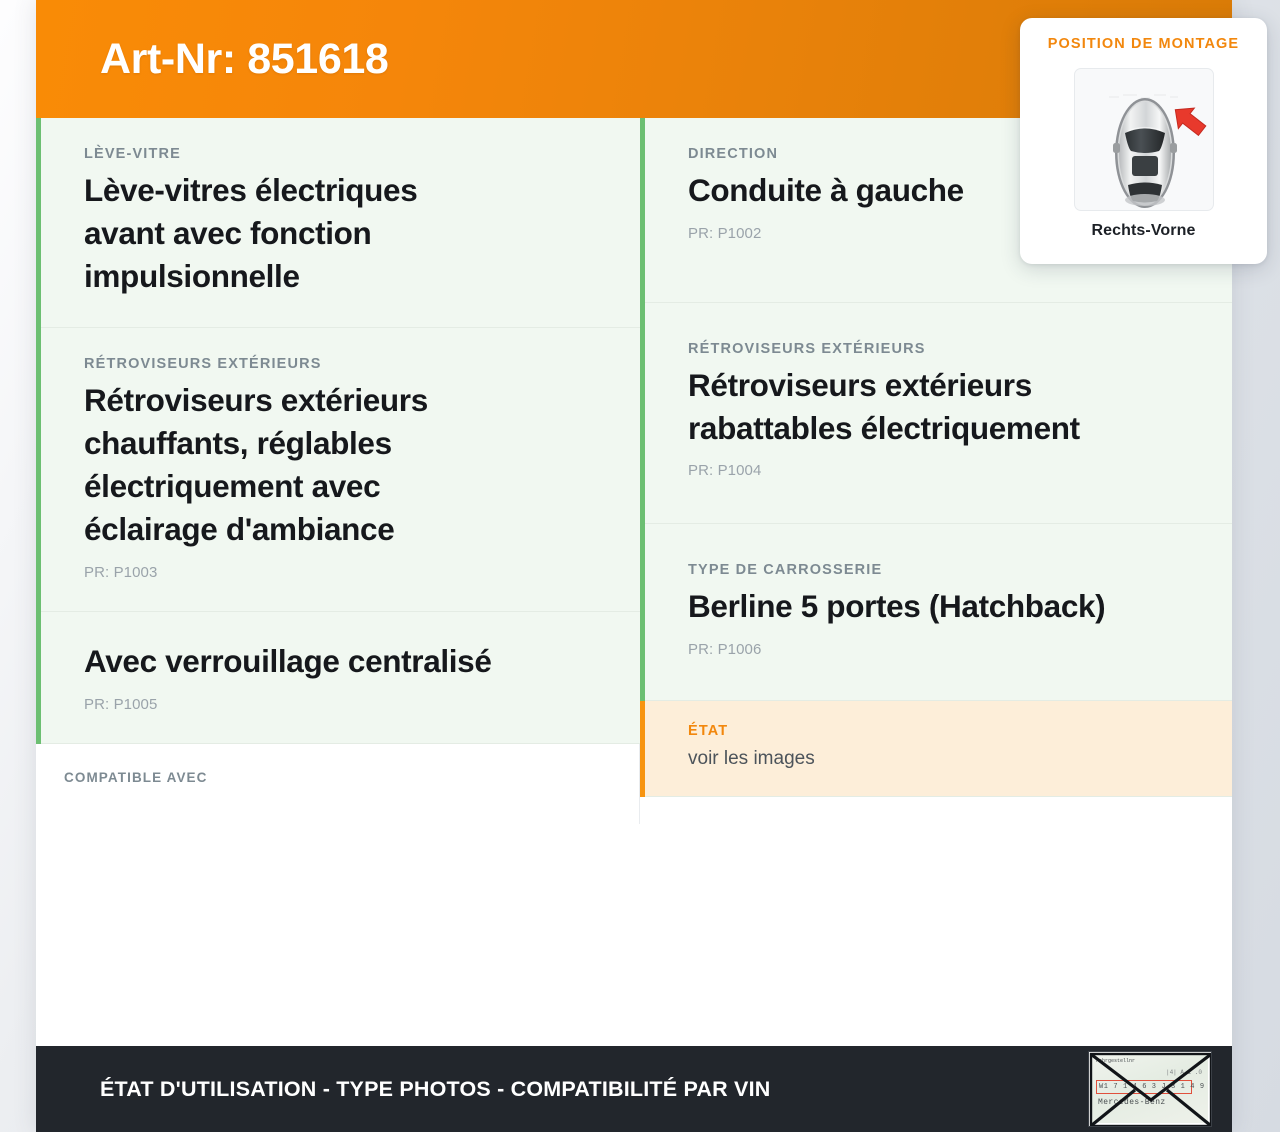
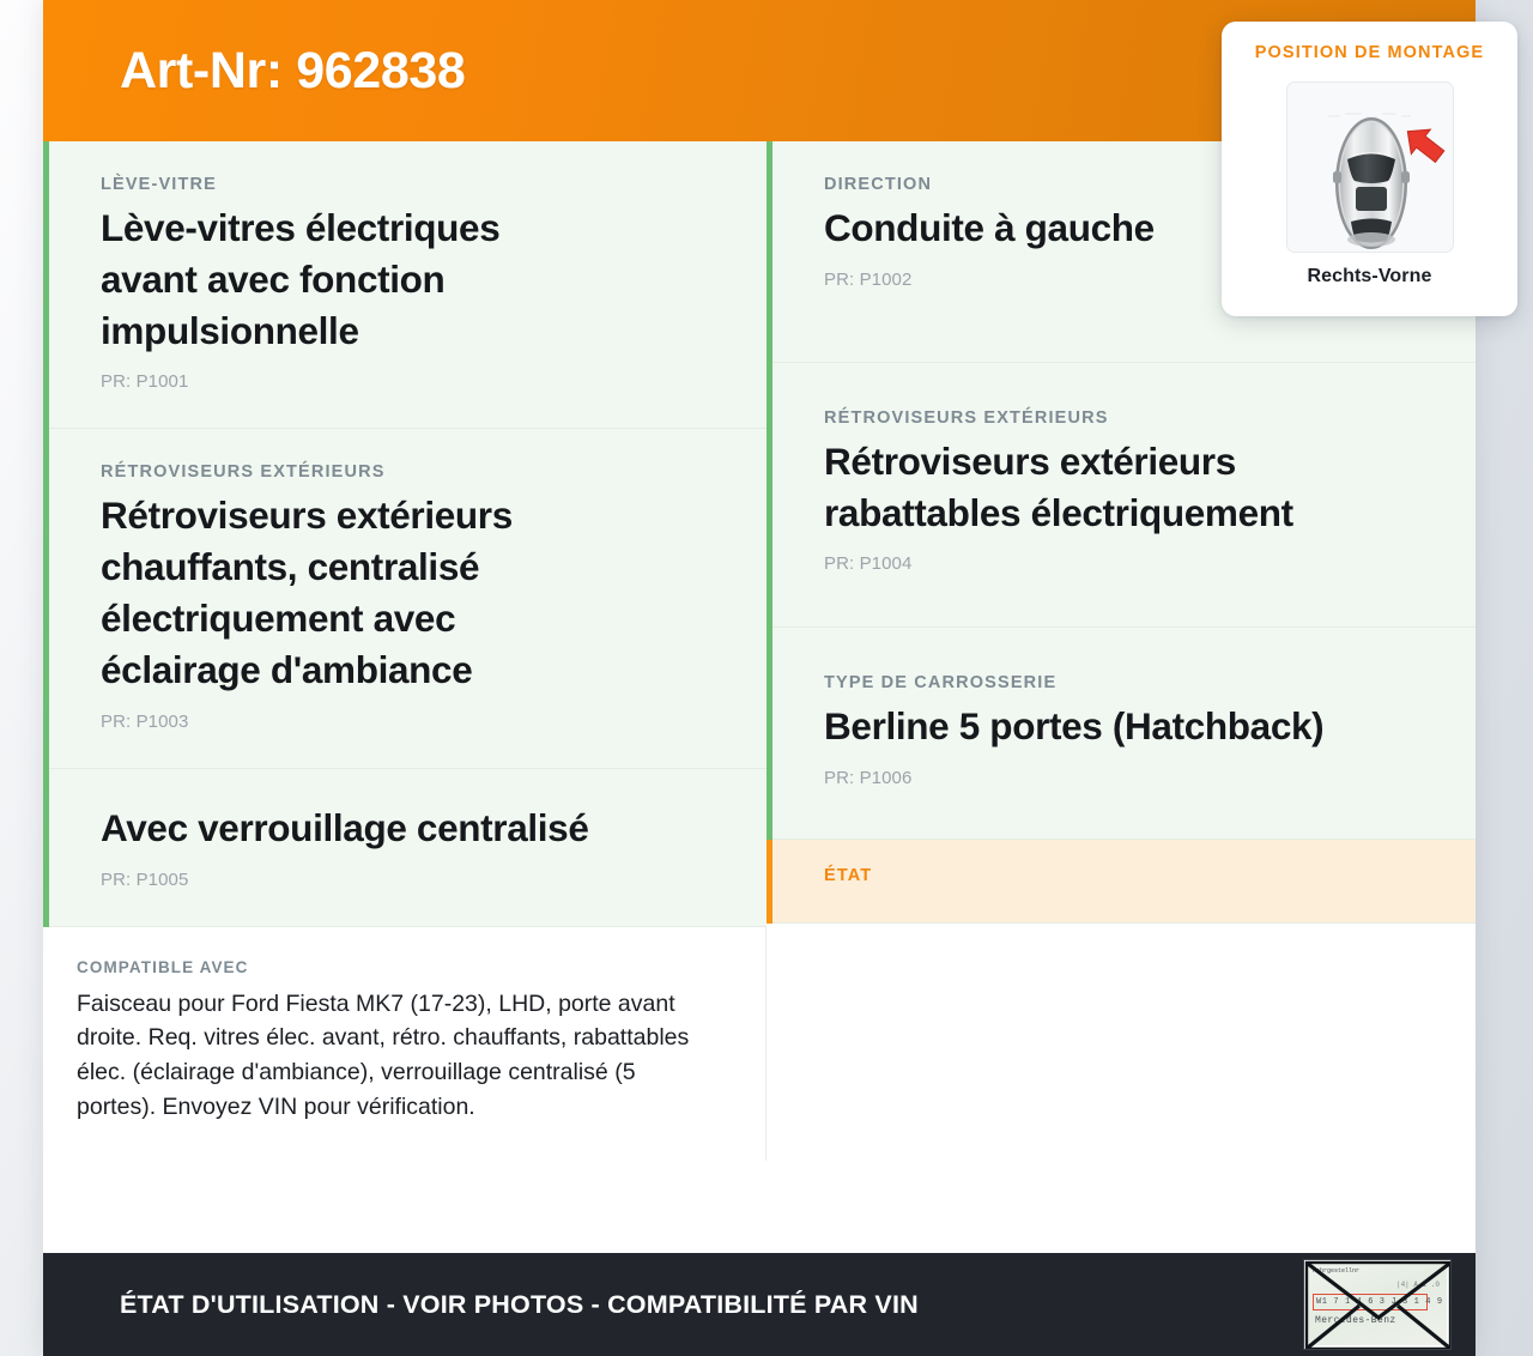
- Art-Nr: 851618
+ Art-Nr: 962838
  LÈVE-VITRE
  Lève-vitres électriques avant avec fonction impulsionnelle
+ PR: P1001
  RÉTROVISEURS EXTÉRIEURS
- Rétroviseurs extérieurs chauffants, réglables électriquement avec éclairage d'ambiance
+ Rétroviseurs extérieurs chauffants, centralisé électriquement avec éclairage d'ambiance
  PR: P1003
  Avec verrouillage centralisé
  PR: P1005
  COMPATIBLE AVEC
+ Faisceau pour Ford Fiesta MK7 (17-23), LHD, porte avant droite. Req. vitres élec. avant, rétro. chauffants, rabattables élec. (éclairage d'ambiance), verrouillage centralisé (5 portes). Envoyez VIN pour vérification.
  DIRECTION
  Conduite à gauche
  PR: P1002
  RÉTROVISEURS EXTÉRIEURS
  Rétroviseurs extérieurs rabattables électriquement
  PR: P1004
  TYPE DE CARROSSERIE
  Berline 5 portes (Hatchback)
  PR: P1006
  ÉTAT
- voir les images
  POSITION DE MONTAGE
  Rechts-Vorne
- ÉTAT D'UTILISATION - TYPE PHOTOS - COMPATIBILITÉ PAR VIN
+ ÉTAT D'UTILISATION - VOIR PHOTOS - COMPATIBILITÉ PAR VIN
  W1 7 1 6 3 J 3 1 4 9
  Mercdes-Benz
